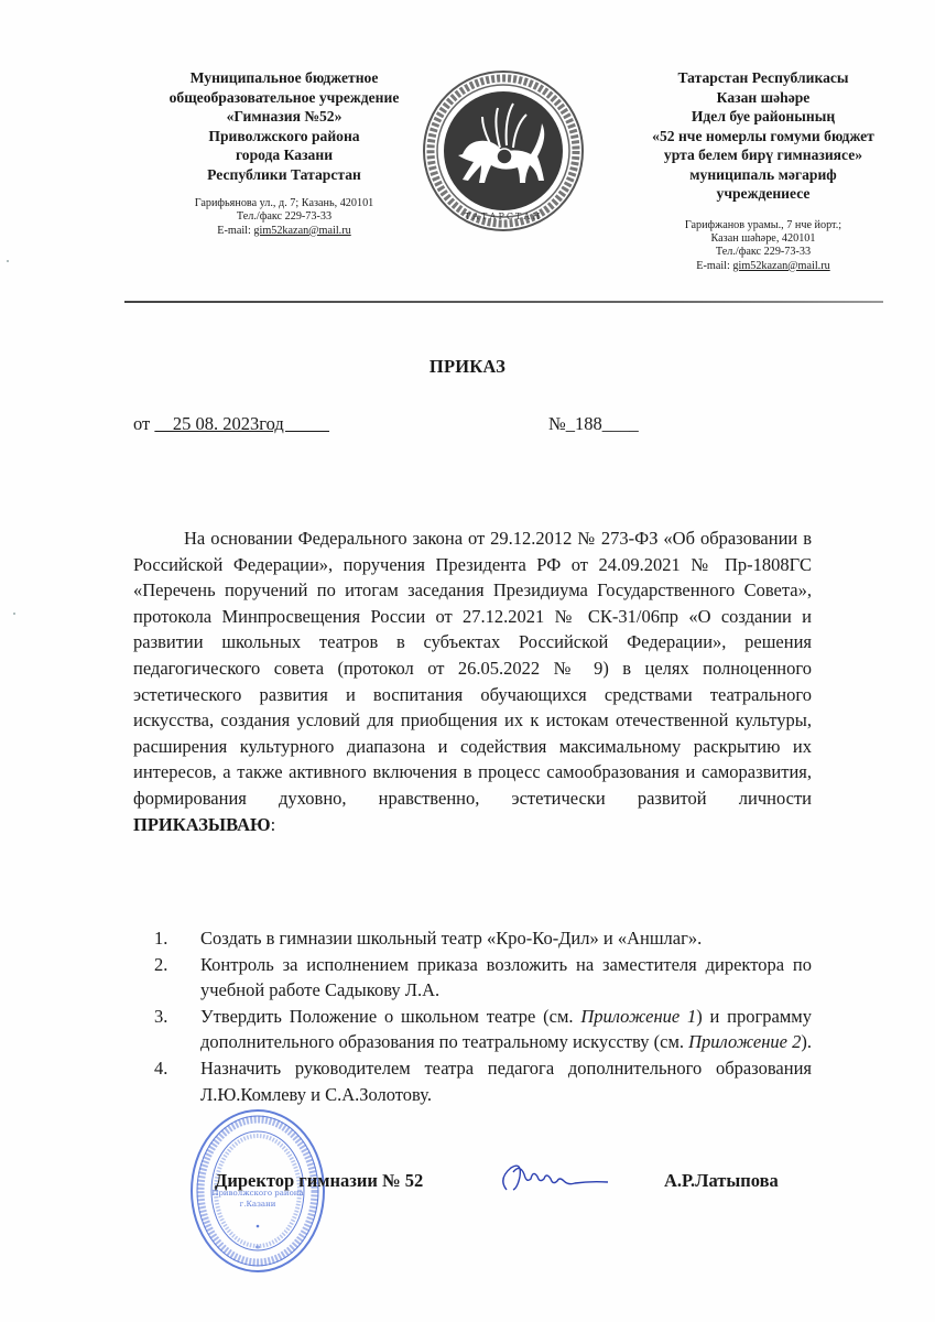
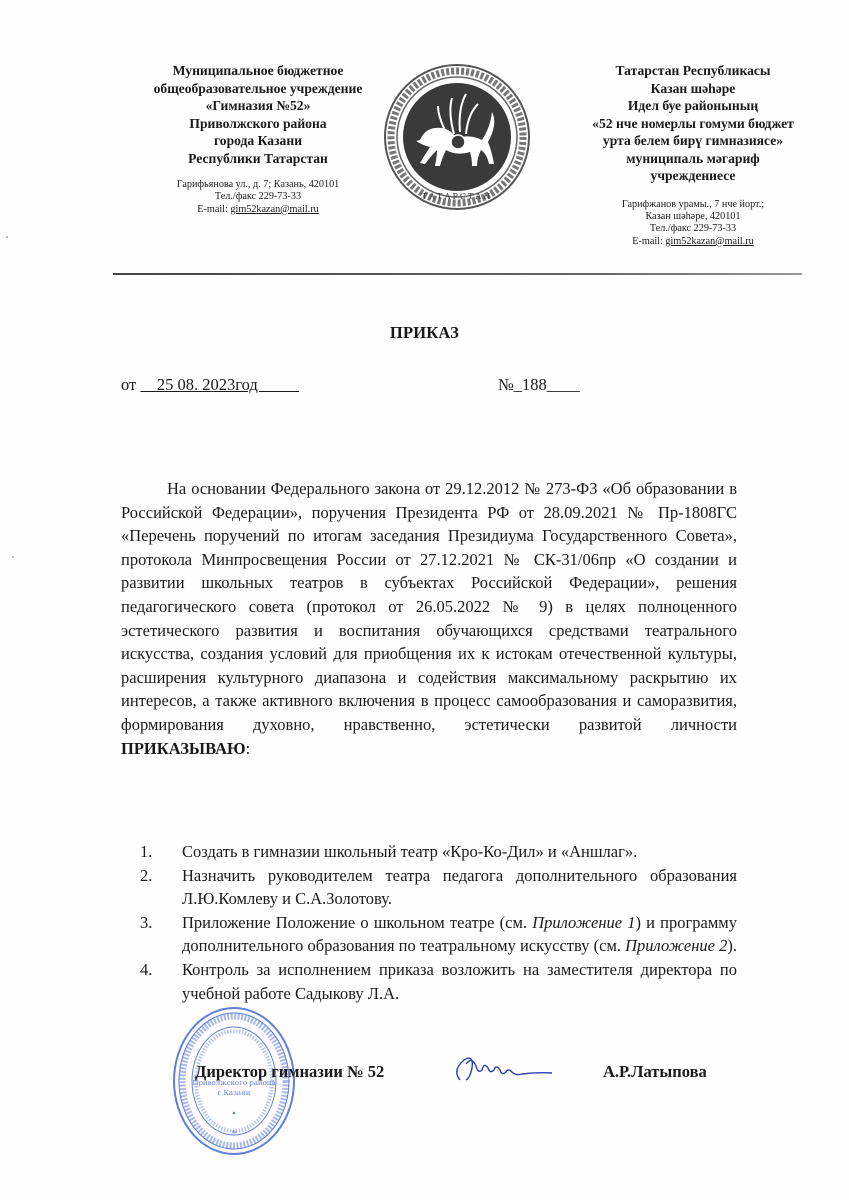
  Муниципальное бюджетное
  общеобразовательное учреждение
  «Гимназия №52»
  Приволжского района
  города Казани
  Республики Татарстан
  Гарифьянова ул., д. 7; Казань, 420101
  Тел./факс 229-73-33
  E-mail: gim52kazan@mail.ru
  ТАТАРСТАН
  Татарстан Республикасы
  Казан шәһәре
  Идел буе районының
  «52 нче номерлы гомуми бюджет
  урта белем бирү гимназиясе»
  муниципаль мәгариф
  учреждениесе
  Гарифжанов урамы., 7 нче йорт.;
  Казан шәһәре, 420101
  Тел./факс 229-73-33
  E-mail: gim52kazan@mail.ru
  ПРИКАЗ
  от 25 08. 2023год
  №_188____
- На основании Федерального закона от 29.12.2012 № 273-ФЗ «Об образовании в Российской Федерации», поручения Президента РФ от 24.09.2021 № Пр-1808ГС «Перечень поручений по итогам заседания Президиума Государственного Совета», протокола Минпросвещения России от 27.12.2021 № СК-31/06пр «О создании и развитии школьных театров в субъектах Российской Федерации», решения педагогического совета (протокол от 26.05.2022 № 9) в целях полноценного эстетического развития и воспитания обучающихся средствами театрального искусства, создания условий для приобщения их к истокам отечественной культуры, расширения культурного диапазона и содействия максимальному раскрытию их интересов, а также активного включения в процесс самообразования и саморазвития, формирования духовно, нравственно, эстетически развитой личности ПРИКАЗЫВАЮ:
+ На основании Федерального закона от 29.12.2012 № 273-ФЗ «Об образовании в Российской Федерации», поручения Президента РФ от 28.09.2021 № Пр-1808ГС «Перечень поручений по итогам заседания Президиума Государственного Совета», протокола Минпросвещения России от 27.12.2021 № СК-31/06пр «О создании и развитии школьных театров в субъектах Российской Федерации», решения педагогического совета (протокол от 26.05.2022 № 9) в целях полноценного эстетического развития и воспитания обучающихся средствами театрального искусства, создания условий для приобщения их к истокам отечественной культуры, расширения культурного диапазона и содействия максимальному раскрытию их интересов, а также активного включения в процесс самообразования и саморазвития, формирования духовно, нравственно, эстетически развитой личности ПРИКАЗЫВАЮ:
  1.
  Создать в гимназии школьный театр «Кро-Ко-Дил» и «Аншлаг».
  2.
- Контроль за исполнением приказа возложить на заместителя директора по учебной работе Садыкову Л.А.
+ Назначить руководителем театра педагога дополнительного образования Л.Ю.Комлеву и С.А.Золотову.
  3.
- Утвердить Положение о школьном театре (см. Приложение 1) и программу дополнительного образования по театральному искусству (см. Приложение 2).
+ Приложение Положение о школьном театре (см. Приложение 1) и программу дополнительного образования по театральному искусству (см. Приложение 2).
  4.
- Назначить руководителем театра педагога дополнительного образования Л.Ю.Комлеву и С.А.Золотову.
+ Контроль за исполнением приказа возложить на заместителя директора по учебной работе Садыкову Л.А.
  Приволжского района
  г.Казани
  *
  Директор гимназии № 52
  А.Р.Латыпова
